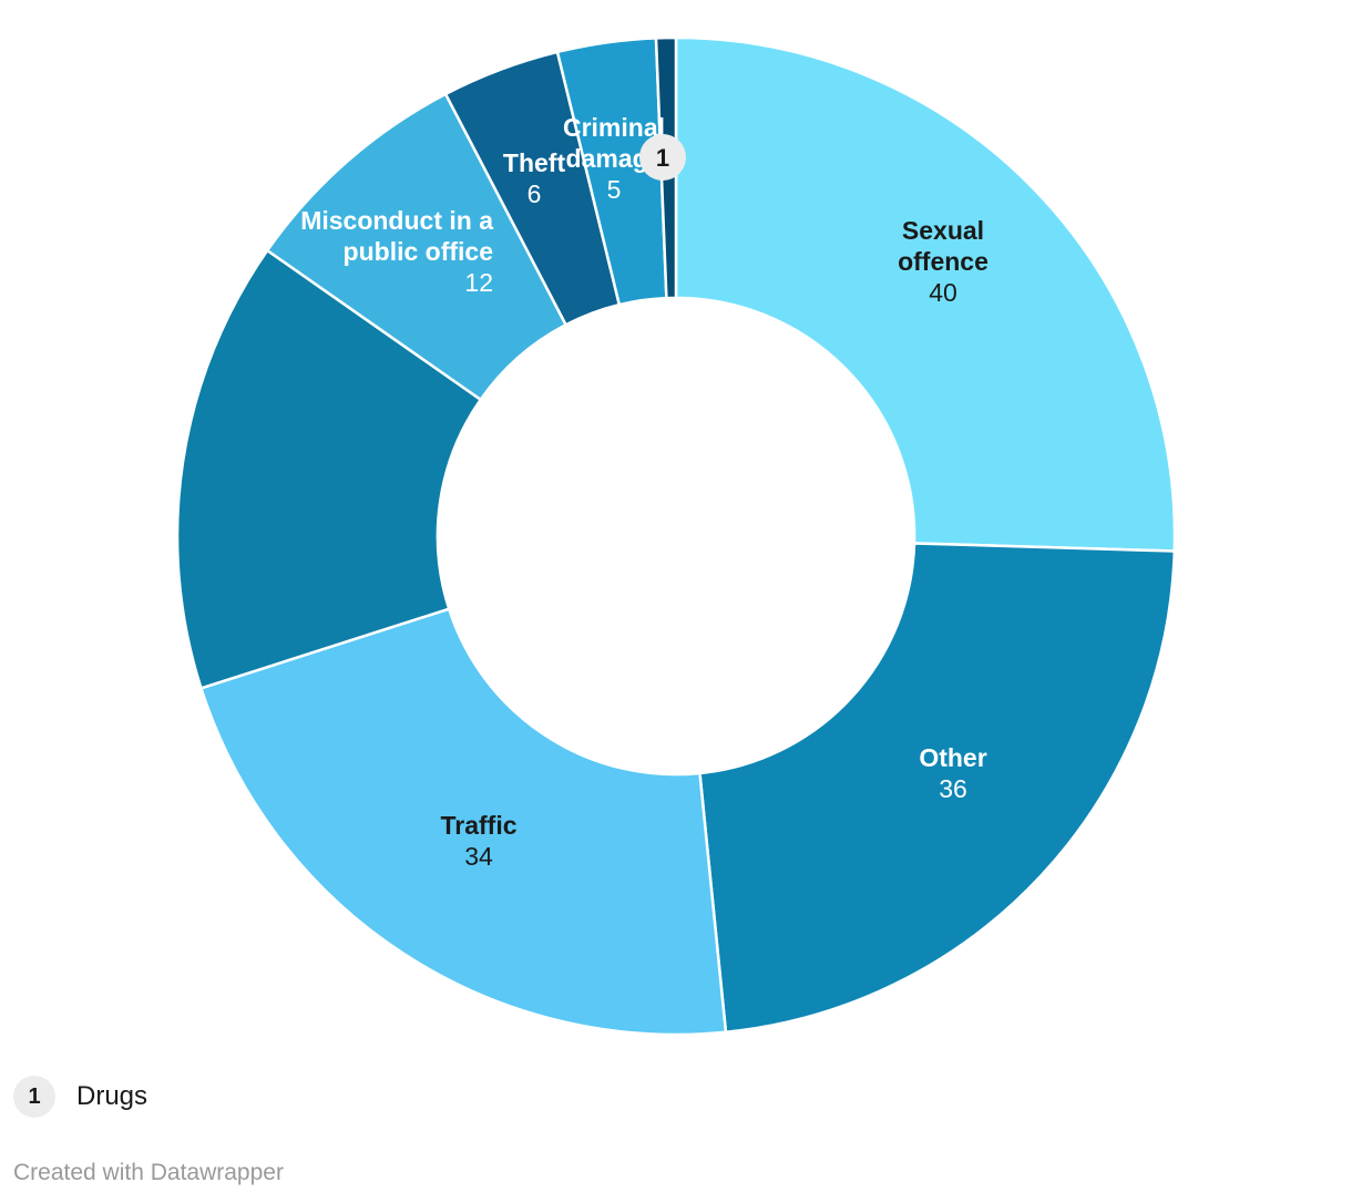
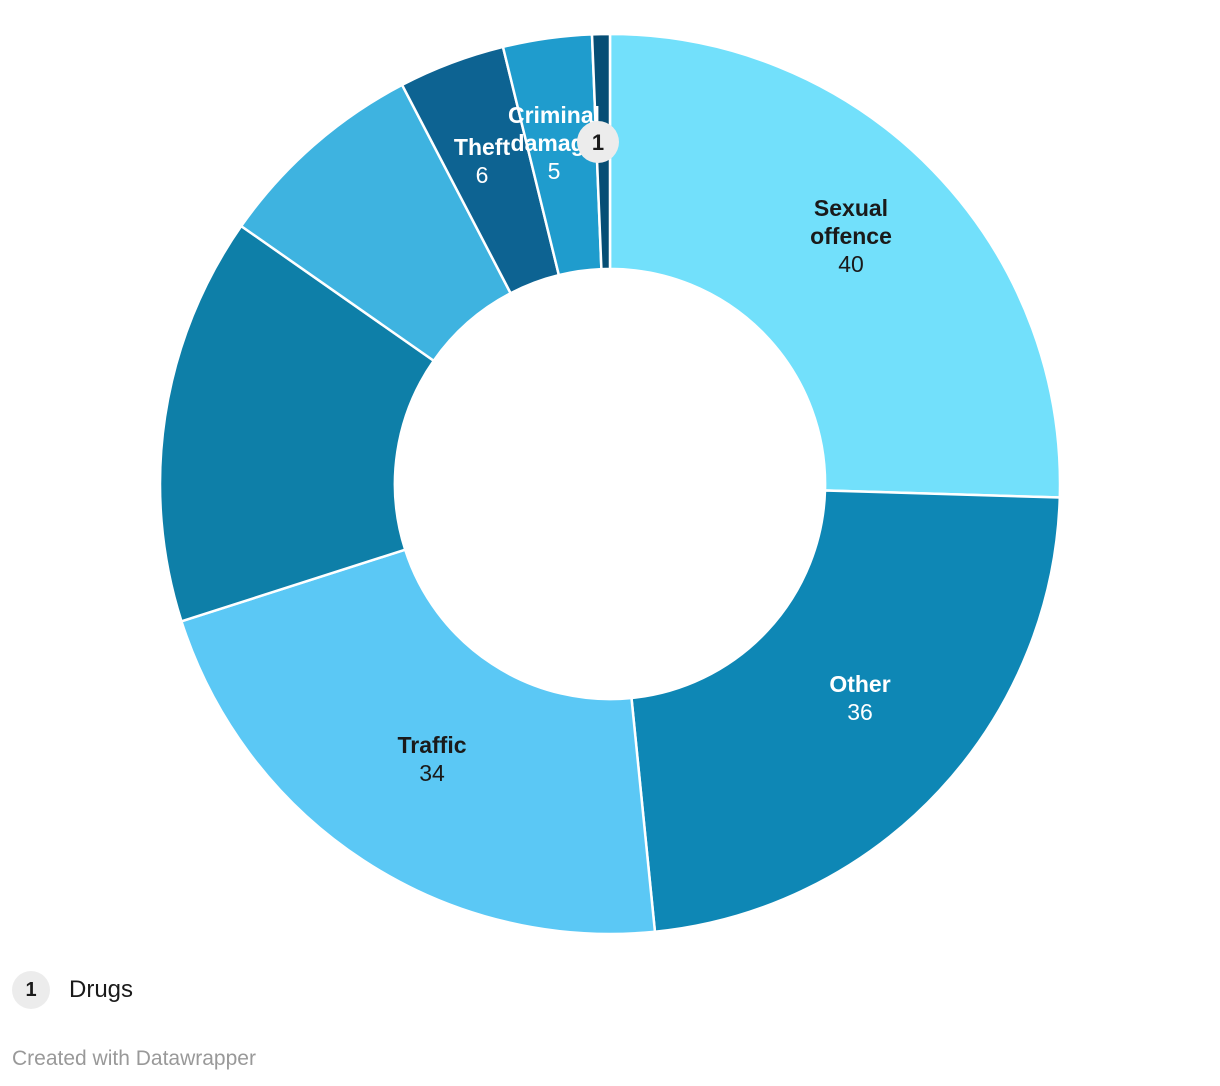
  Sexual offence 40
  Other 36
  Traffic 34
- Misconduct in a public office 12
  Theft 6
  Criminal dama 5
  1
  1
  Drugs
  Created with Datawrapper
